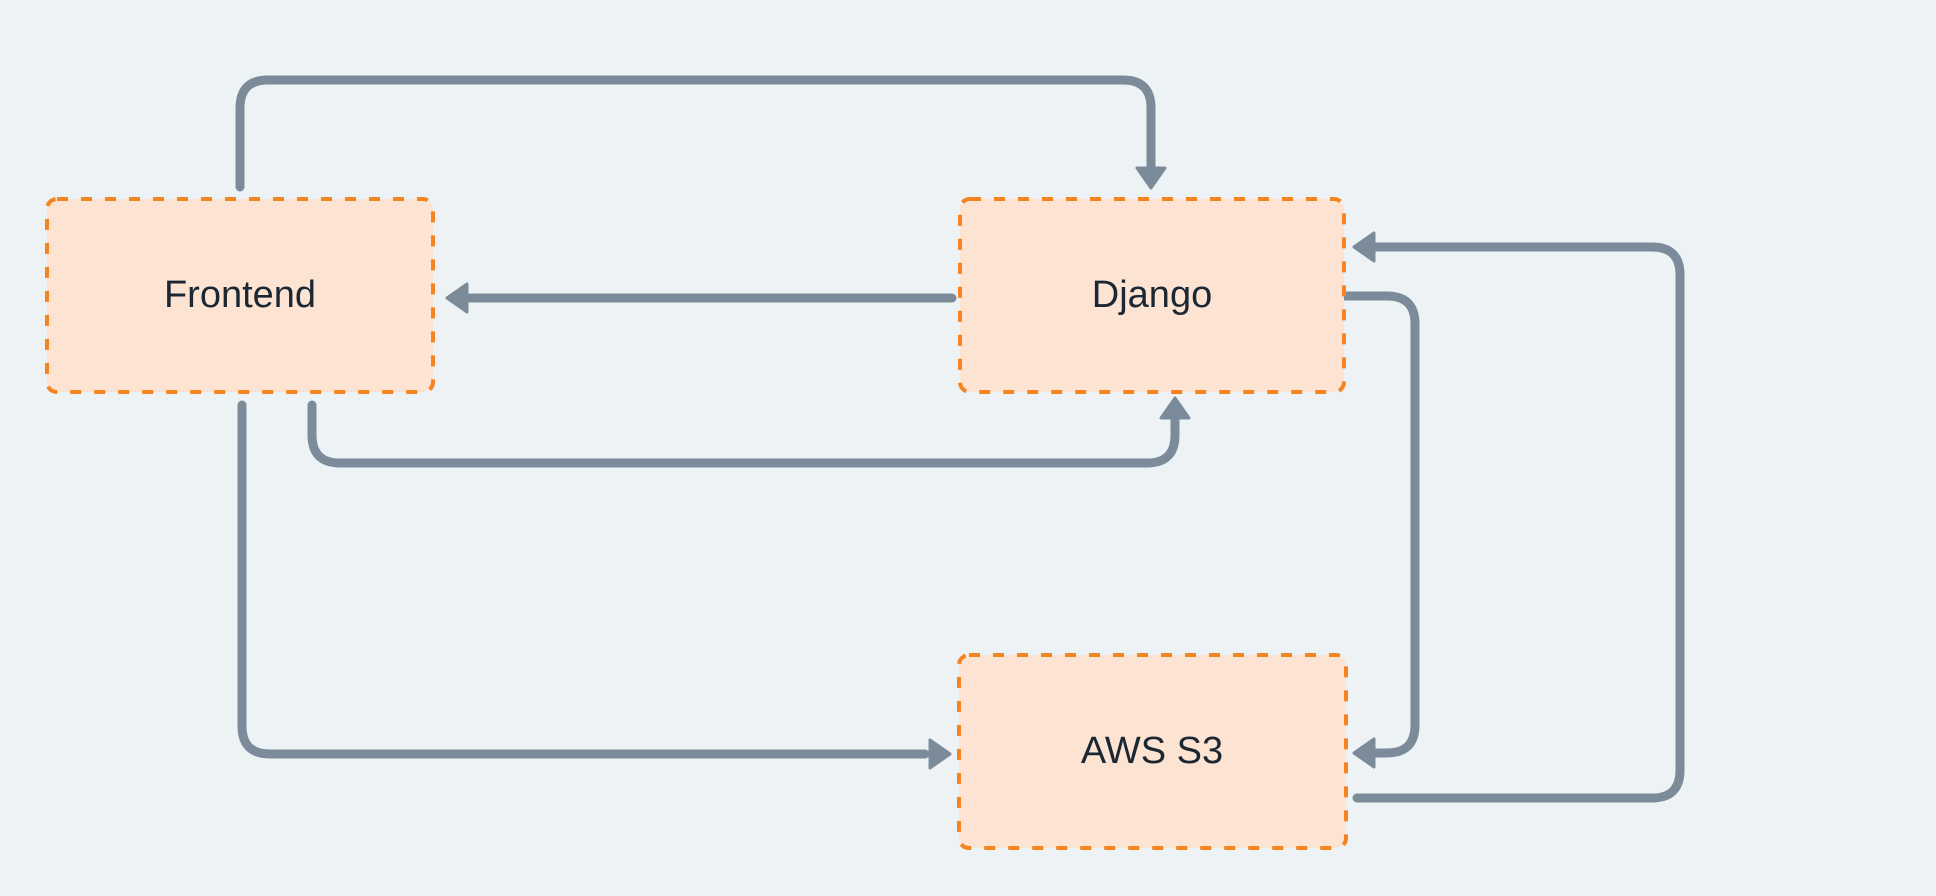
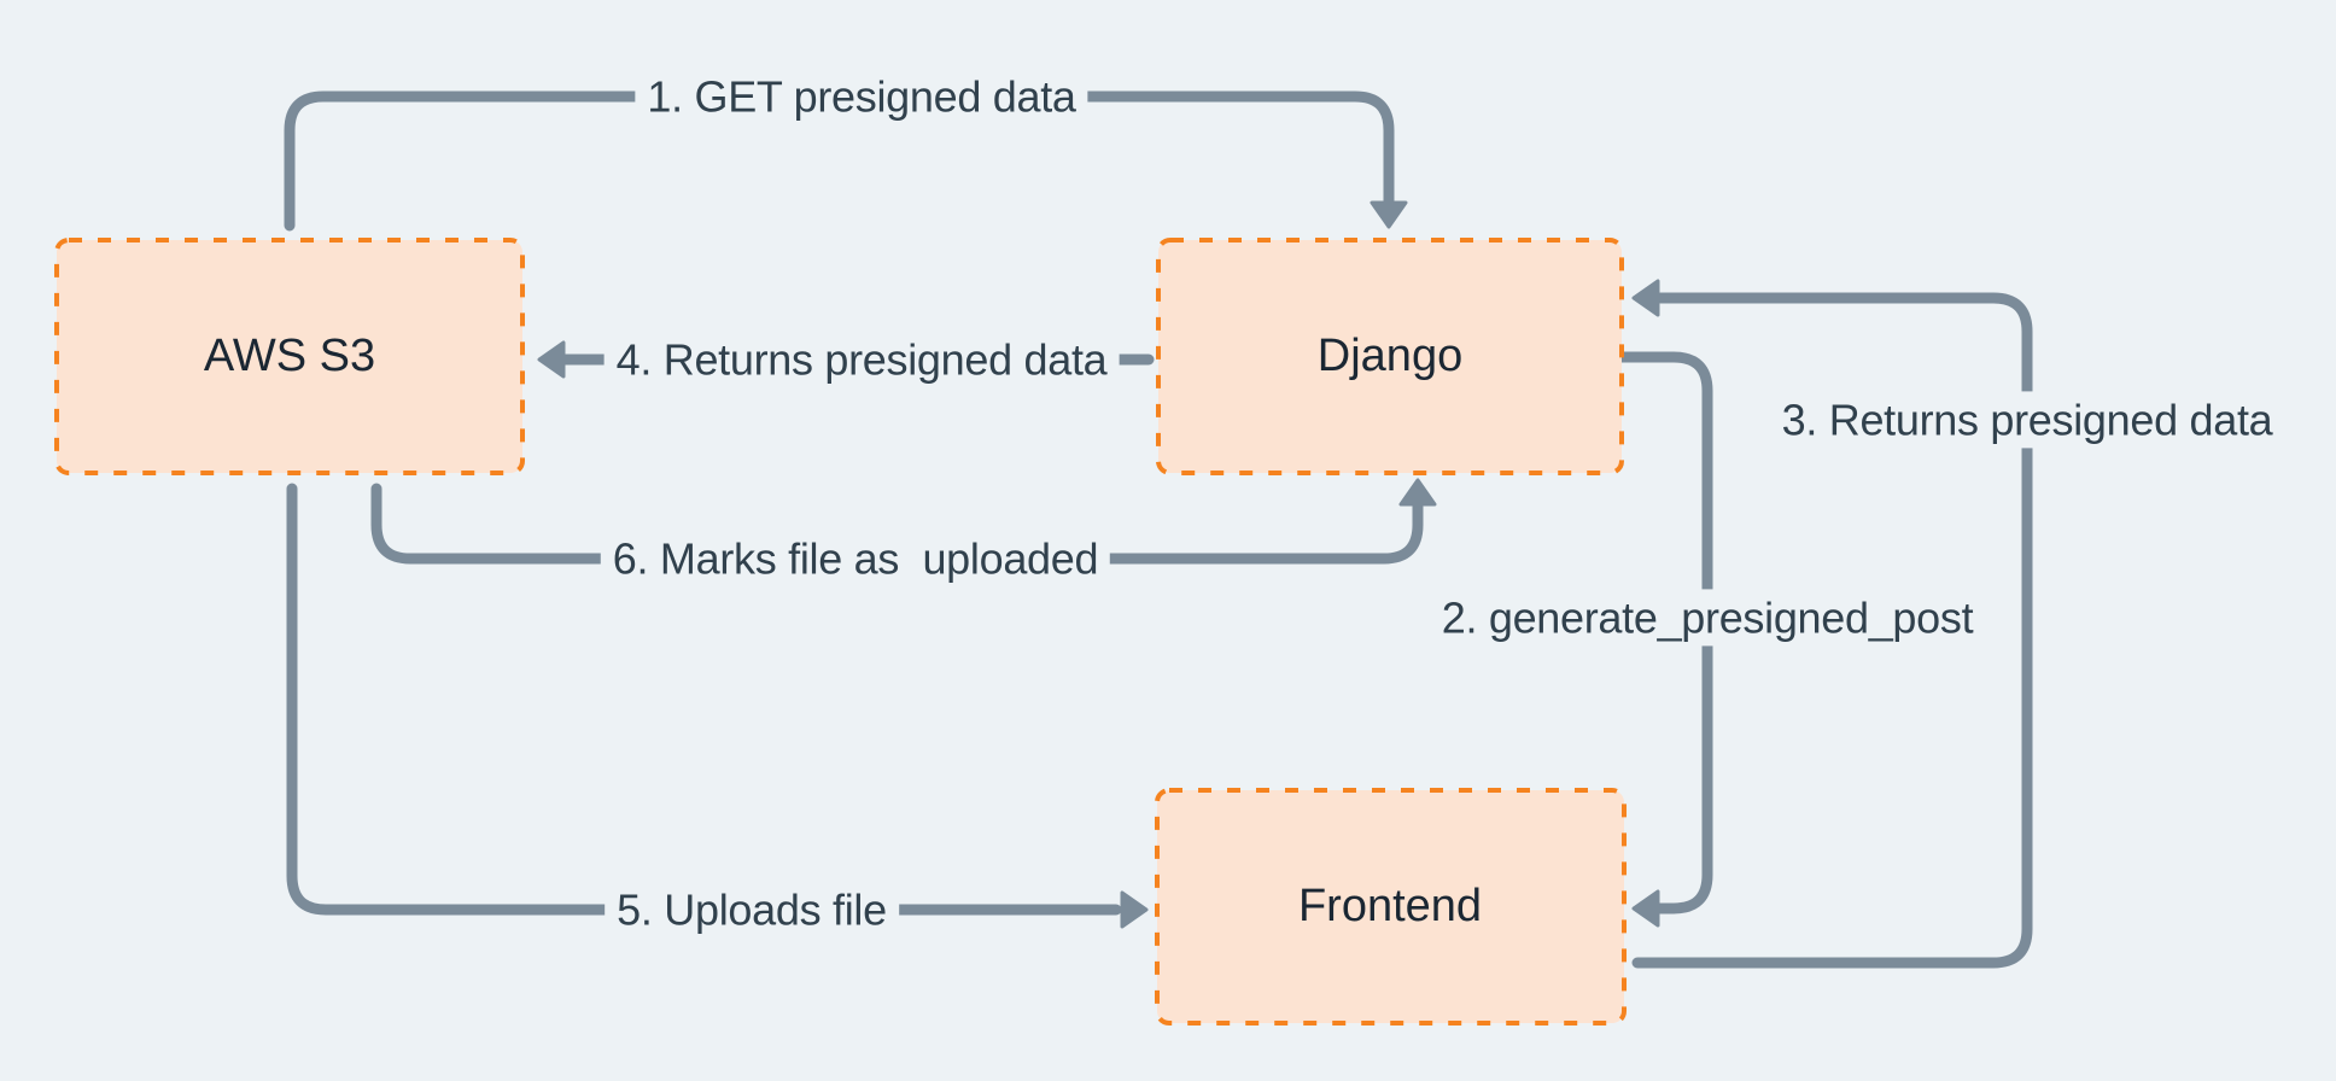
- Frontend
+ AWS S3
  Django
- AWS S3
+ Frontend
+ 1. GET presigned data
+ 2. generate_presigned_post
+ 3. Returns presigned data
+ 4. Returns presigned data
+ 5. Uploads file
+ 6. Marks file as uploaded
